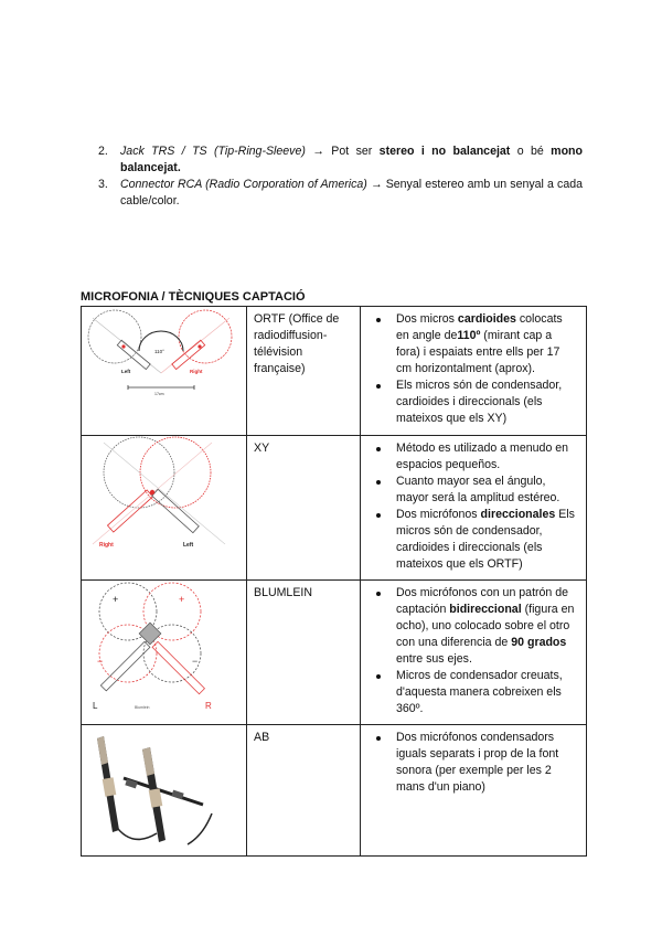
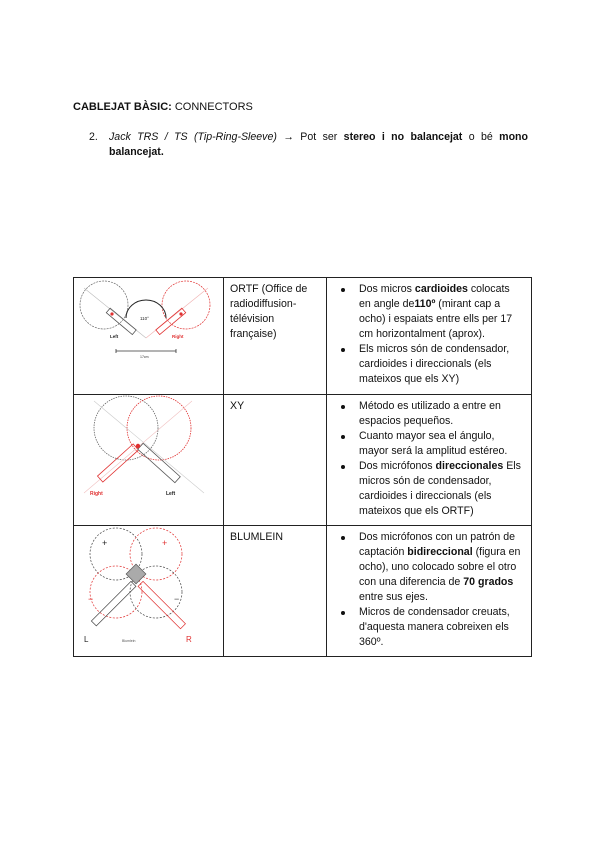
+ CABLEJAT BÀSIC: CONNECTORS
  2.
  Jack TRS / TS (Tip-Ring-Sleeve) → Pot ser stereo i no balancejat o bé mono balancejat.
- 3.
- Connector RCA (Radio Corporation of America) → Senyal estereo amb un senyal a cada cable/color.
- MICROFONIA / TÈCNIQUES CAPTACIÓ
- 	ORTF (Office de radiodiffusion-télévision française)	Dos micros cardioides colocats en angle de110º (mirant cap a fora) i espaiats entre ells per 17 cm horizontalment (aprox). Els micros són de condensador, cardioides i direccionals (els mateixos que els XY)
+ 	ORTF (Office de radiodiffusion-télévision française)	Dos micros cardioides colocats en angle de110º (mirant cap a ocho) i espaiats entre ells per 17 cm horizontalment (aprox). Els micros són de condensador, cardioides i direccionals (els mateixos que els XY)
- 	XY	Método es utilizado a menudo en espacios pequeños. Cuanto mayor sea el ángulo, mayor será la amplitud estéreo. Dos micrófonos direccionales Els micros són de condensador, cardioides i direccionals (els mateixos que els ORTF)
+ 	XY	Método es utilizado a entre en espacios pequeños. Cuanto mayor sea el ángulo, mayor será la amplitud estéreo. Dos micrófonos direccionales Els micros són de condensador, cardioides i direccionals (els mateixos que els ORTF)
- + + − − L R	BLUMLEIN	Dos micrófonos con un patrón de captación bidireccional (figura en ocho), uno colocado sobre el otro con una diferencia de 90 grados entre sus ejes. Micros de condensador creuats, d'aquesta manera cobreixen els 360º.
+ + + − − L R	BLUMLEIN	Dos micrófonos con un patrón de captación bidireccional (figura en ocho), uno colocado sobre el otro con una diferencia de 70 grados entre sus ejes. Micros de condensador creuats, d'aquesta manera cobreixen els 360º.
- 	AB	Dos micrófonos condensadors iguals separats i prop de la font sonora (per exemple per les 2 mans d'un piano)
